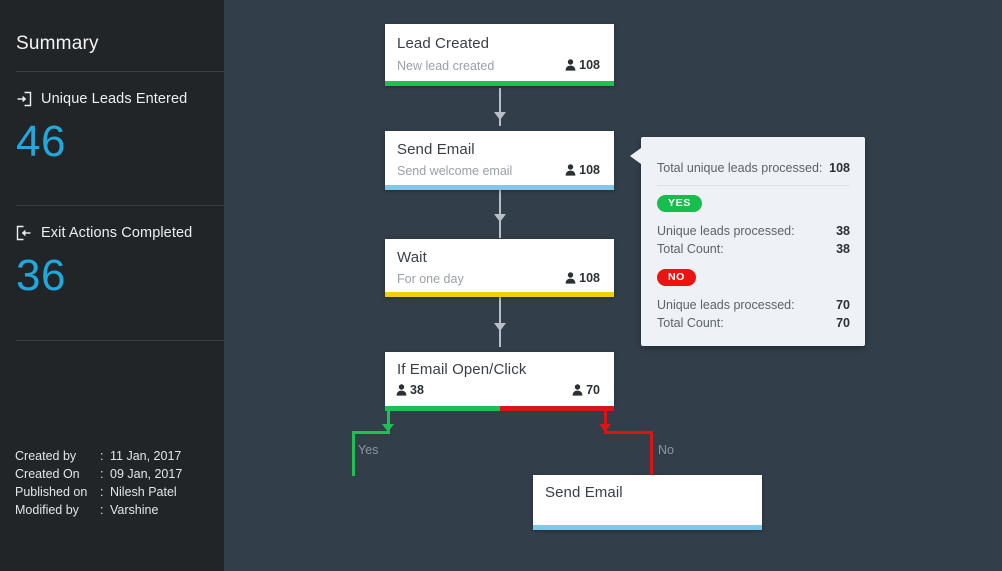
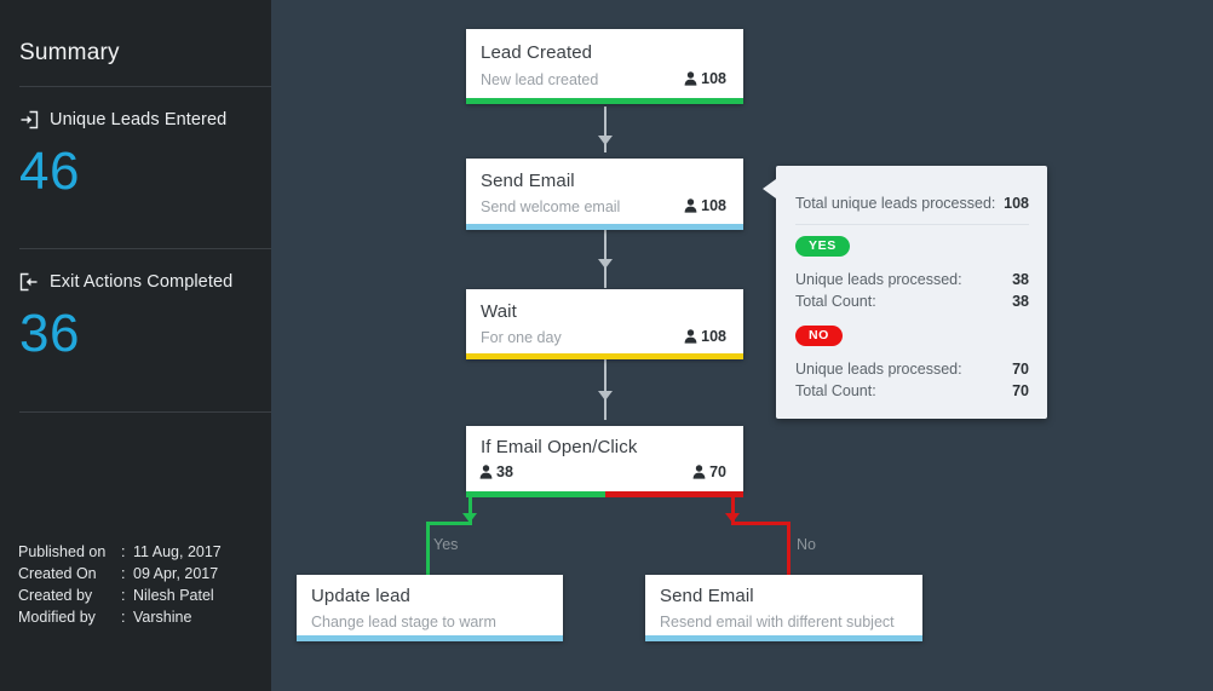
  Summary
  Unique Leads Entered
  46
  Exit Actions Completed
  36
- Created by
+ Published on
  :
- 11 Jan, 2017
+ 11 Aug, 2017
  Created On
  :
- 09 Jan, 2017
+ 09 Apr, 2017
- Published on
+ Created by
  :
  Nilesh Patel
  Modified by
  :
  Varshine
  Yes
  No
  Lead Created
  New lead created
  108
  Send Email
  Send welcome email
  108
  Wait
  For one day
  108
  If Email Open/Click
  38
  70
+ Update lead
+ Change lead stage to warm
  Send Email
+ Resend email with different subject
  Total unique leads processed:
  108
  YES
  Unique leads processed:
  38
  Total Count:
  38
  NO
  Unique leads processed:
  70
  Total Count:
  70
